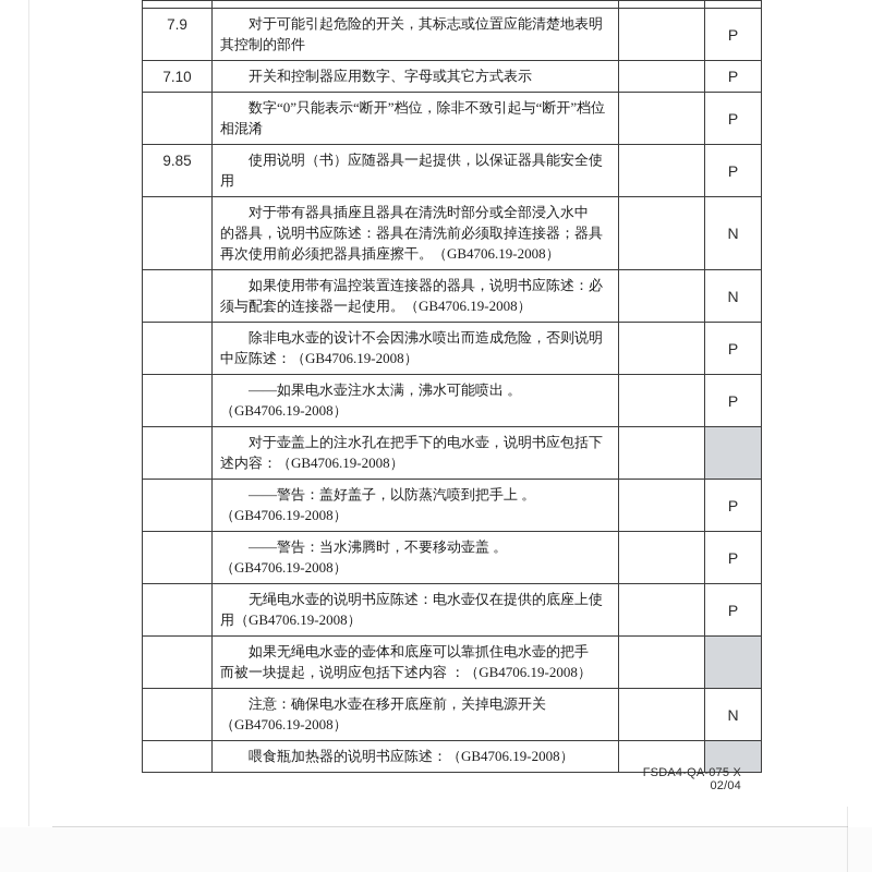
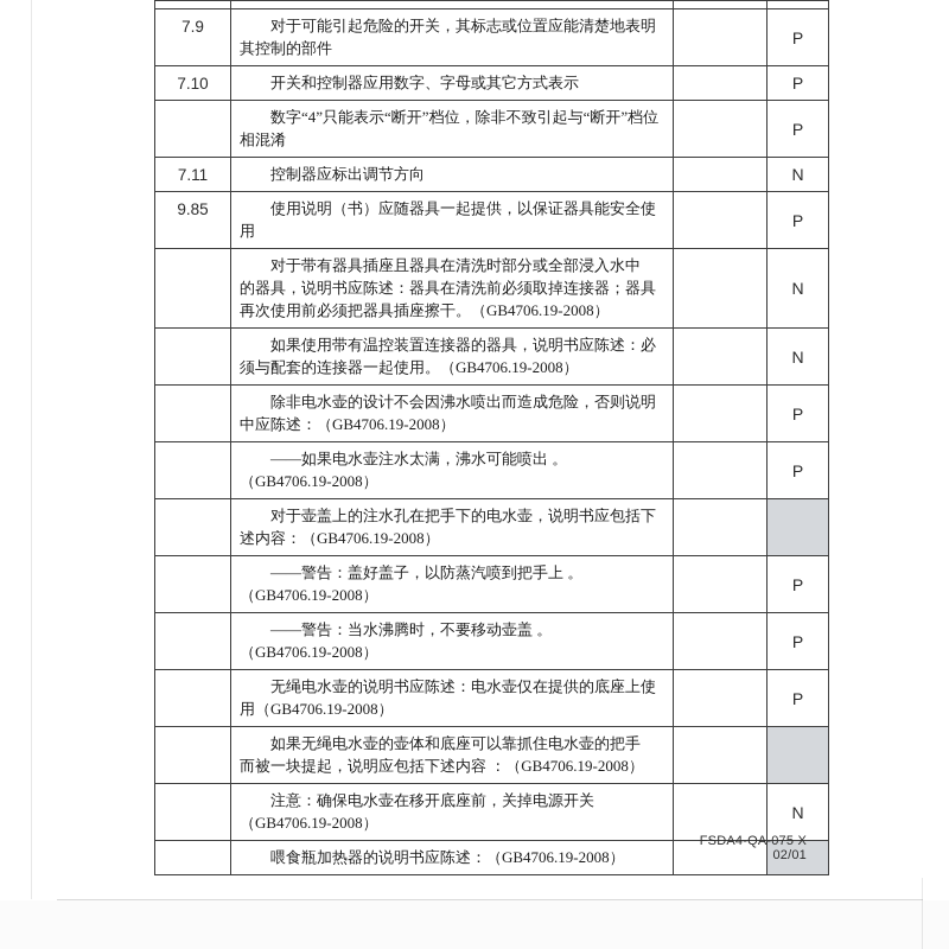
  7.9	对于可能引起危险的开关，其标志或位置应能清楚地表明 其控制的部件		P
  7.10	开关和控制器应用数字、字母或其它方式表示		P
- 	数字“0”只能表示“断开”档位，除非不致引起与“断开”档位 相混淆		P
+ 	数字“4”只能表示“断开”档位，除非不致引起与“断开”档位 相混淆		P
+ 7.11	控制器应标出调节方向		N
  9.85	使用说明（书）应随器具一起提供，以保证器具能安全使 用		P
  	对于带有器具插座且器具在清洗时部分或全部浸入水中 的器具，说明书应陈述：器具在清洗前必须取掉连接器；器具 再次使用前必须把器具插座擦干。（GB4706.19-2008）		N
  	如果使用带有温控装置连接器的器具，说明书应陈述：必 须与配套的连接器一起使用。（GB4706.19-2008）		N
  	除非电水壶的设计不会因沸水喷出而造成危险，否则说明 中应陈述：（GB4706.19-2008）		P
  	——如果电水壶注水太满，沸水可能喷出 。 （GB4706.19-2008）		P
  	对于壶盖上的注水孔在把手下的电水壶，说明书应包括下 述内容：（GB4706.19-2008）
  	——警告：盖好盖子，以防蒸汽喷到把手上 。 （GB4706.19-2008）		P
  	——警告：当水沸腾时，不要移动壶盖 。 （GB4706.19-2008）		P
  	无绳电水壶的说明书应陈述：电水壶仅在提供的底座上使 用（GB4706.19-2008）		P
  	如果无绳电水壶的壶体和底座可以靠抓住电水壶的把手 而被一块提起，说明应包括下述内容 ：（GB4706.19-2008）
  	注意：确保电水壶在移开底座前，关掉电源开关 （GB4706.19-2008）		N
  	喂食瓶加热器的说明书应陈述：（GB4706.19-2008）
- FSDA4-QA-075 X 02/04
+ FSDA4-QA-075 X 02/01
